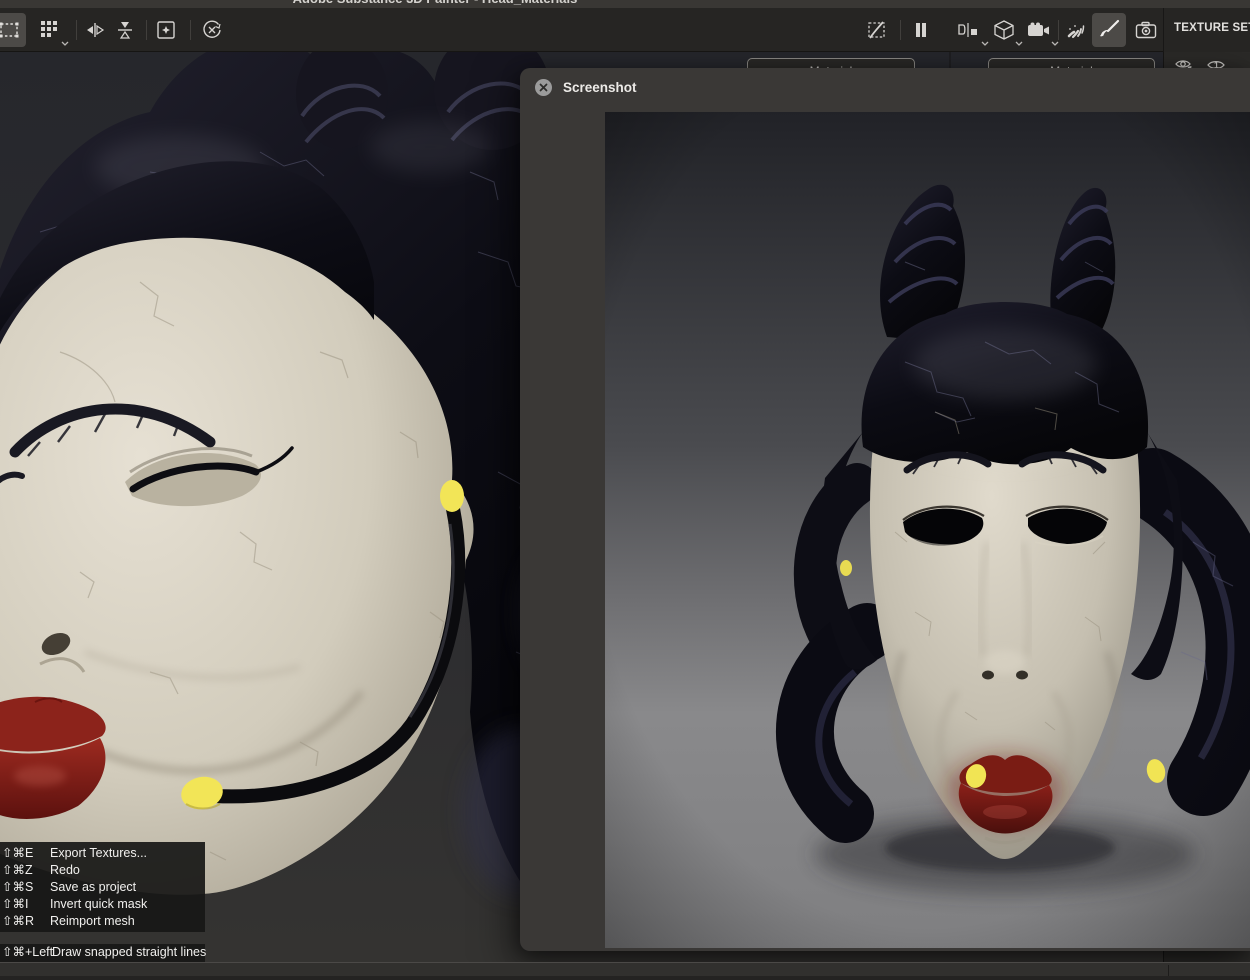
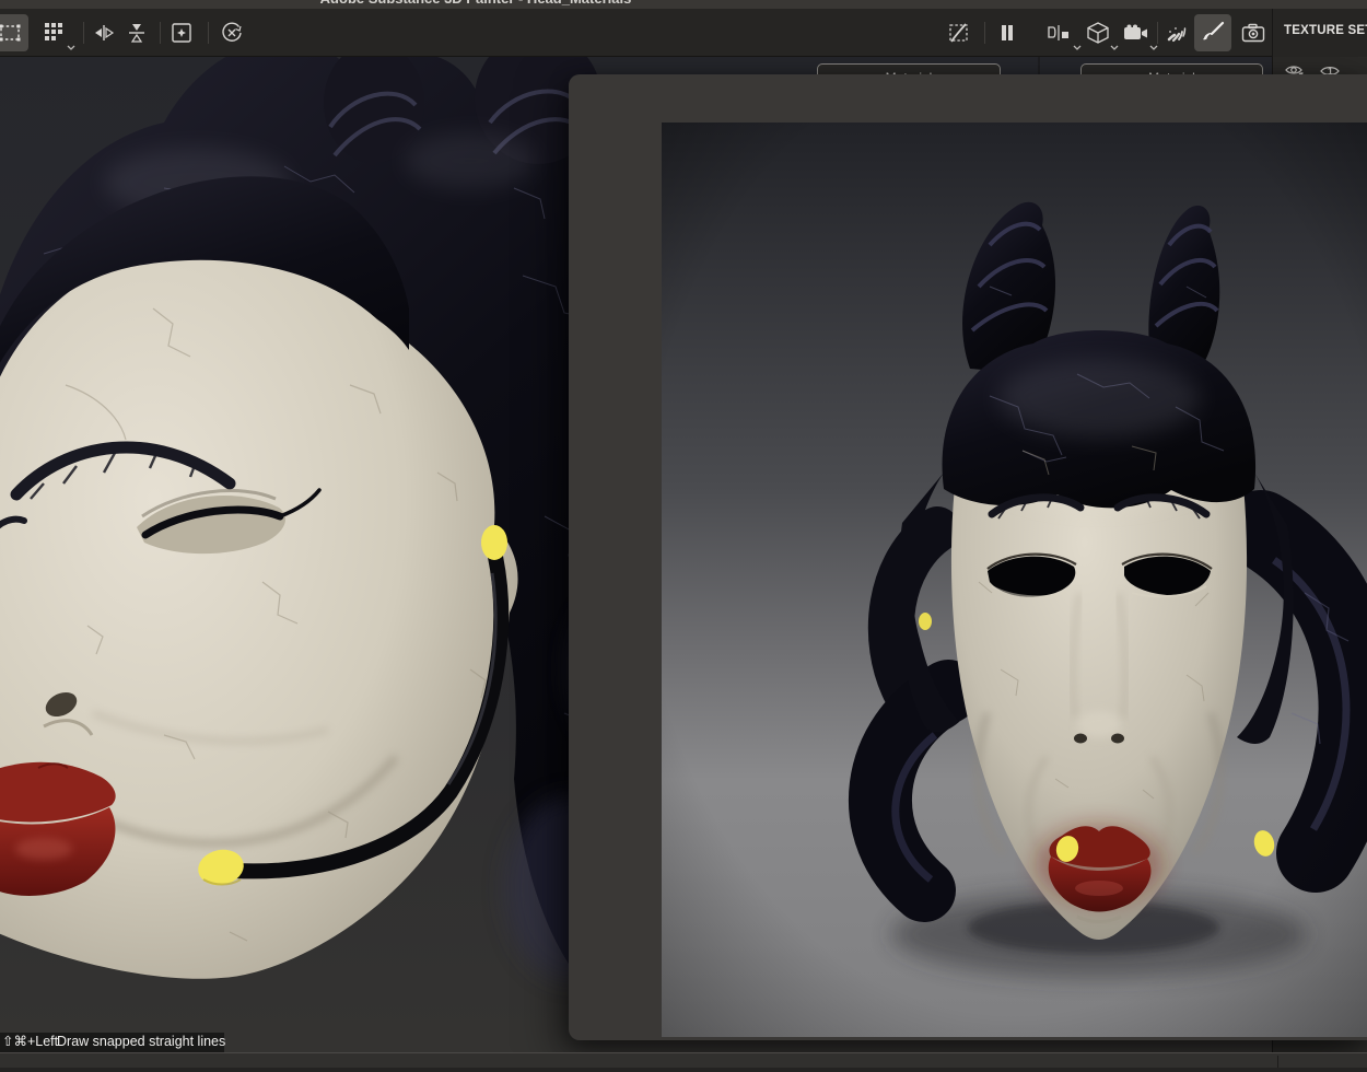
  TEXTURE SE
  1
- Screenshot
- ⇧⌘E
- Export Textures...
- ⇧⌘Z
- Redo
- ⇧⌘S
- Save as project
- ⇧⌘I
- Invert quick mask
- ⇧⌘R
- Reimport mesh
  ⇧⌘+Left
  Draw snapped straight lines
